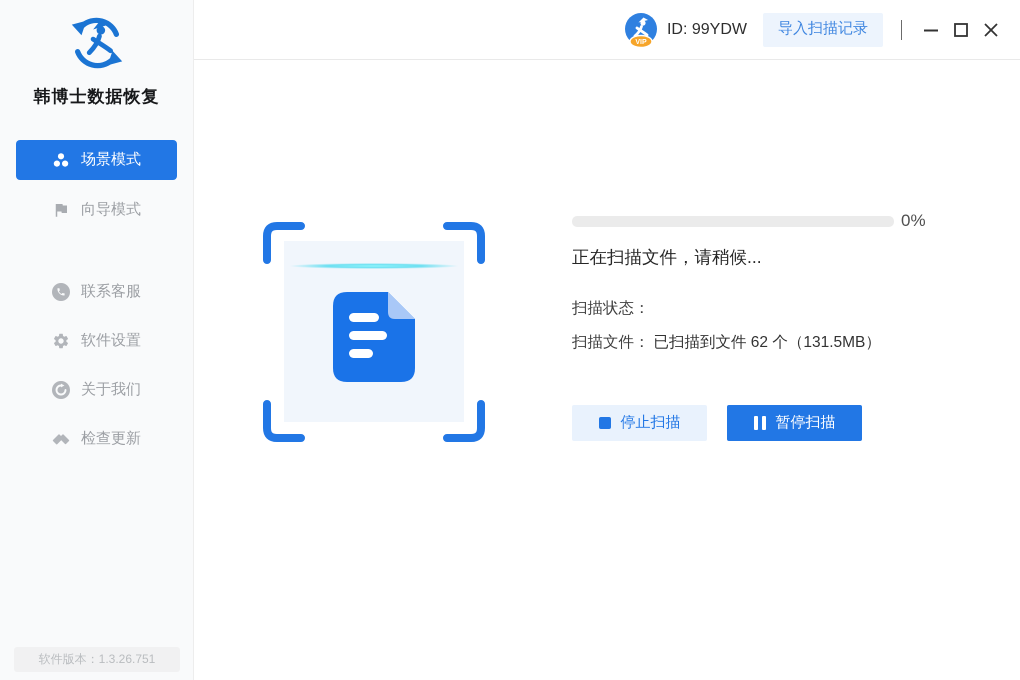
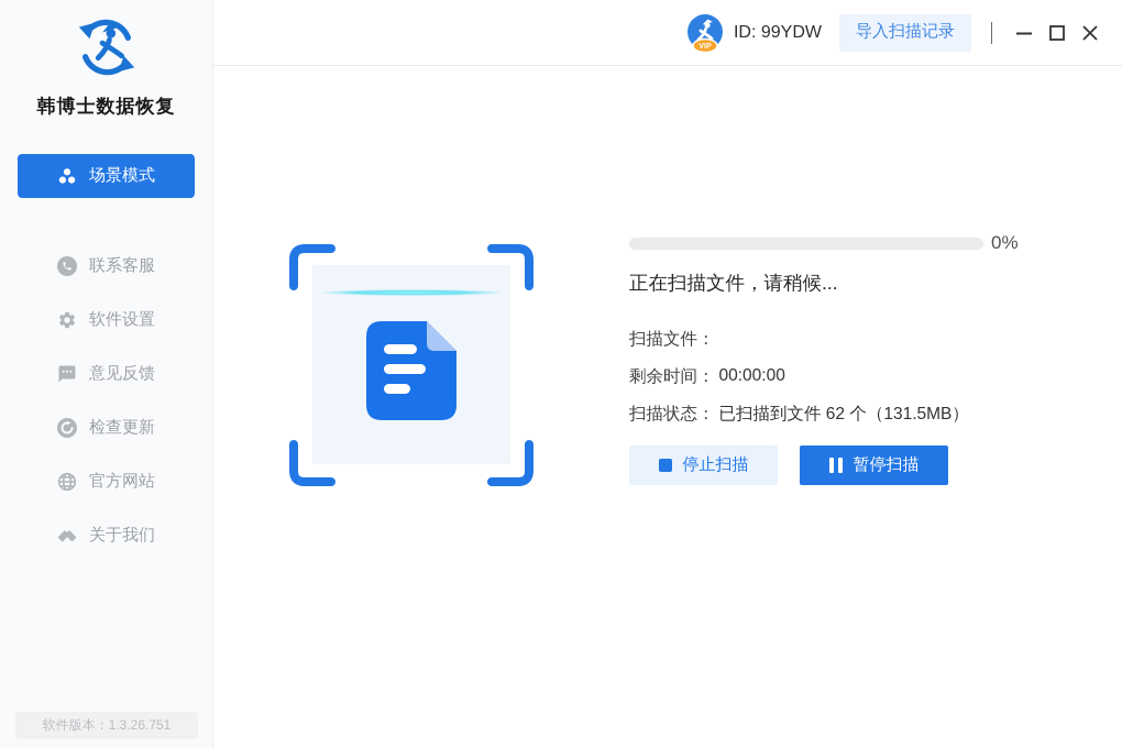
  韩博士数据恢复
  场景模式
- 向导模式
  联系客服
  软件设置
+ 意见反馈
- 关于我们
+ 检查更新
+ 官方网站
- 检查更新
+ 关于我们
  软件版本：1.3.26.751
  ID: 99YDW
  导入扫描记录
  0%
  正在扫描文件，请稍候...
- 扫描状态：
+ 扫描文件：
+ 剩余时间：
+ 00:00:00
- 扫描文件：
+ 扫描状态：
  已扫描到文件 62 个（131.5MB）
  停止扫描
  暂停扫描
